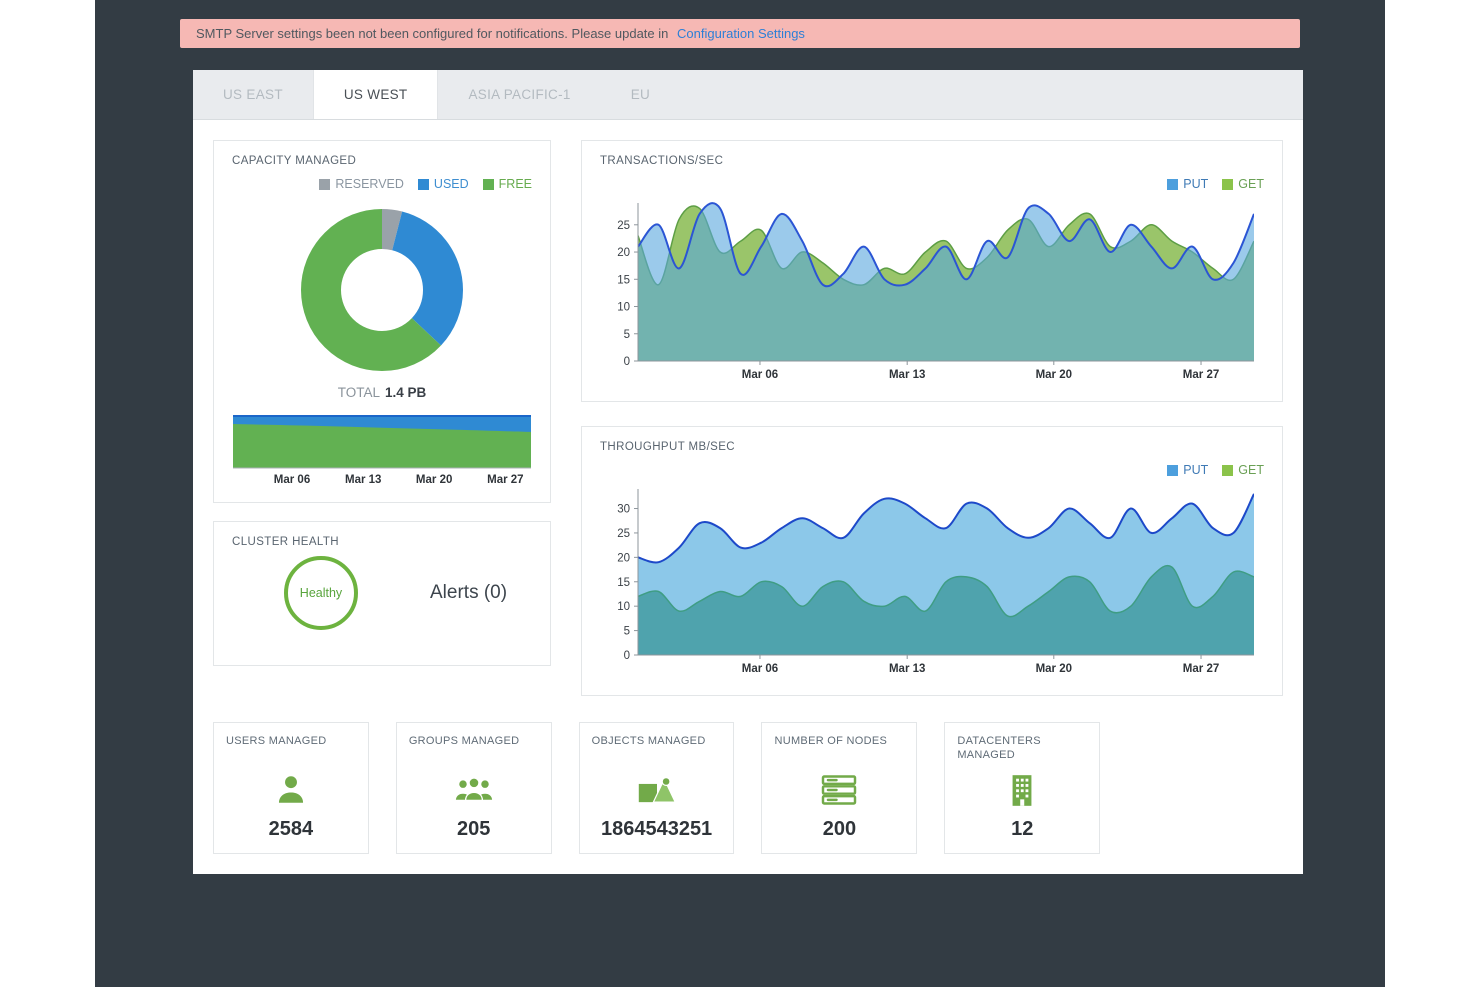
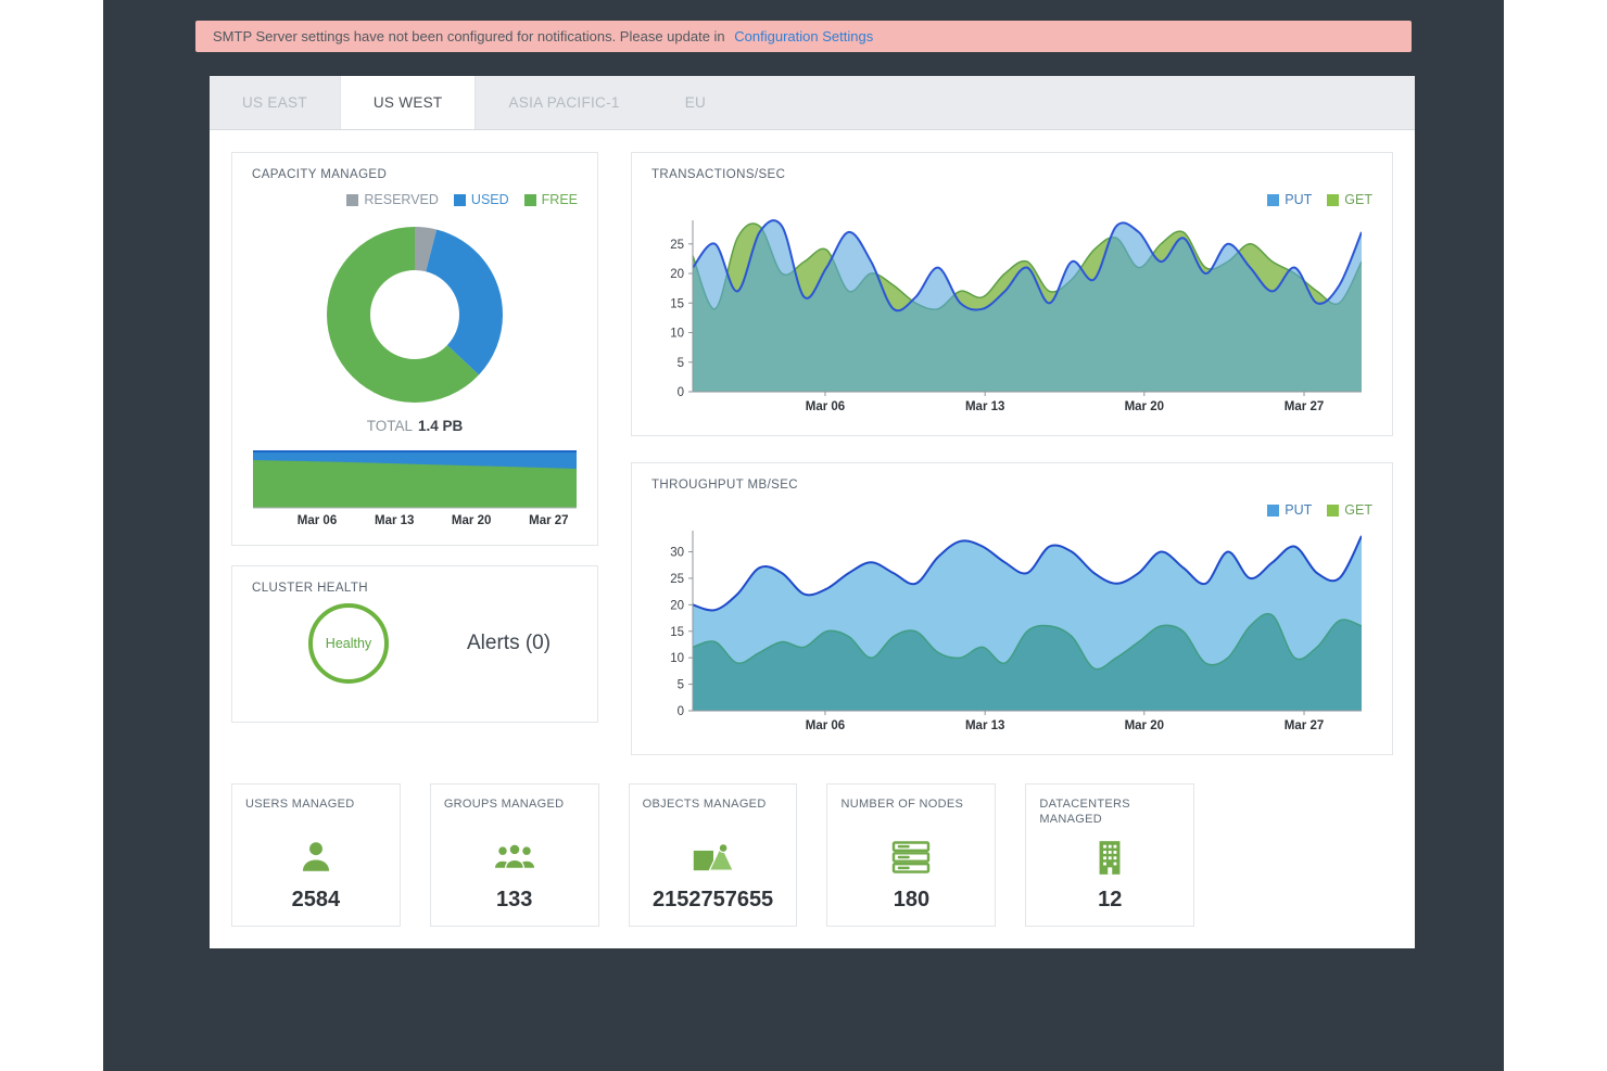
- SMTP Server settings been not been configured for notifications. Please update in Configuration Settings
+ SMTP Server settings have not been configured for notifications. Please update in Configuration Settings
  US EAST
  US WEST
  ASIA PACIFIC-1
  EU
  CAPACITY MANAGED
  RESERVED
  USED
  FREE
  TOTAL 1.4 PB
  Mar 06
  Mar 13
  Mar 20
  Mar 27
  CLUSTER HEALTH
  Healthy
  Alerts (0)
  TRANSACTIONS/SEC
  PUT
  GET
  0
  5
  10
  15
  20
  25
  Mar 06
  Mar 13
  Mar 20
  Mar 27
  THROUGHPUT MB/SEC
  PUT
  GET
  0
  5
  10
  15
  20
  25
  30
  Mar 06
  Mar 13
  Mar 20
  Mar 27
  USERS MANAGED
  2584
  GROUPS MANAGED
- 205
+ 133
  OBJECTS MANAGED
- 1864543251
+ 2152757655
  NUMBER OF NODES
- 200
+ 180
  DATACENTERS MANAGED
  12
